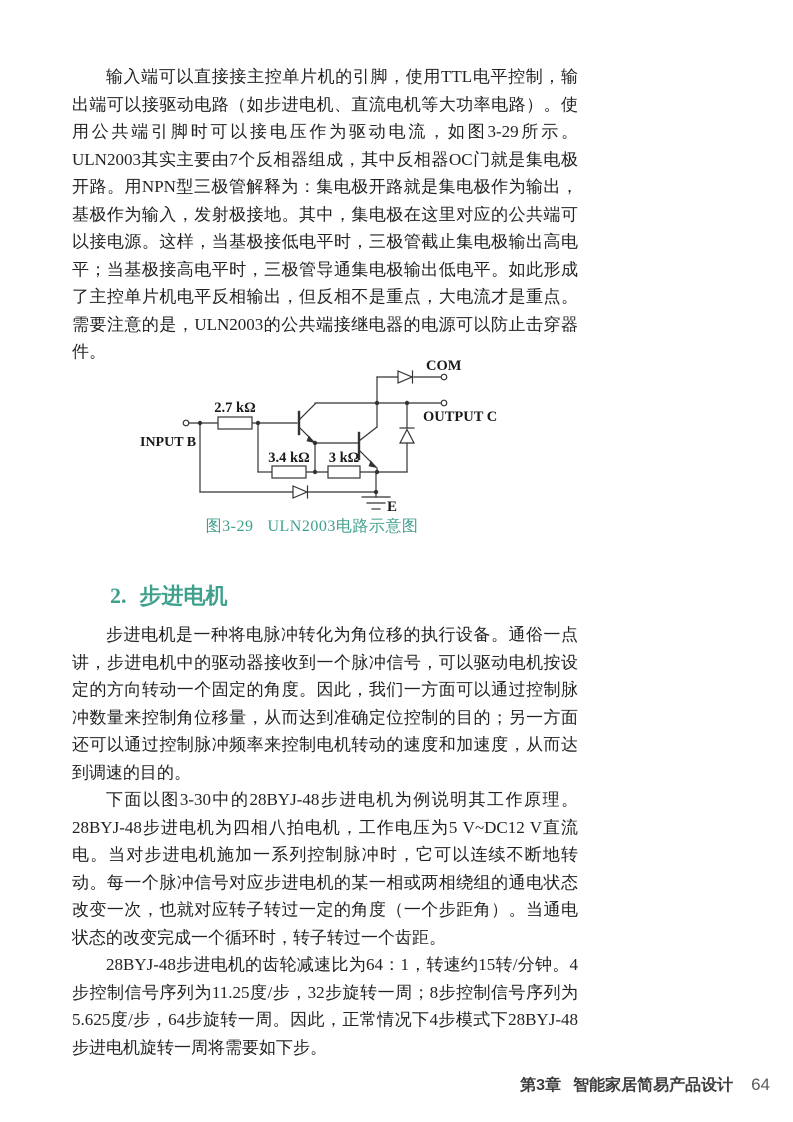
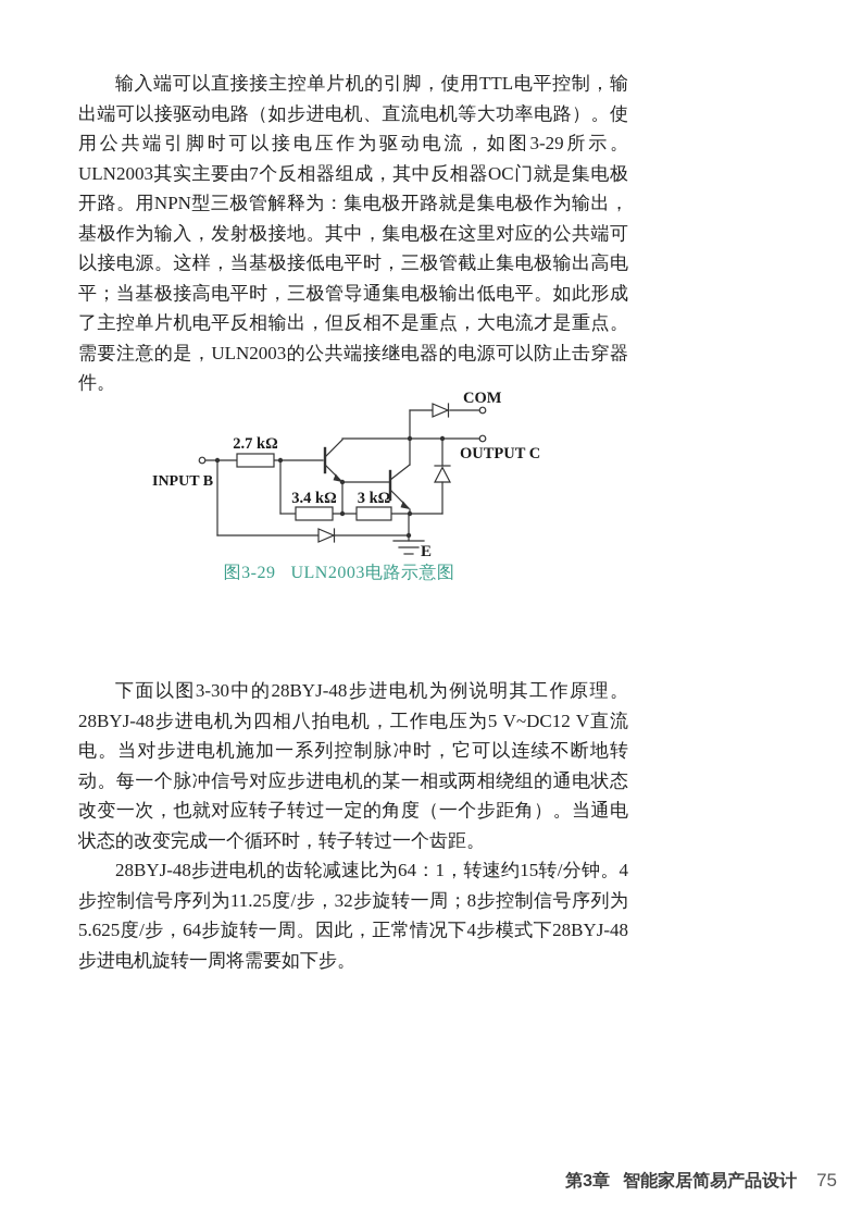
  输入端可以直接接主控单片机的引脚，使用TTL电平控制，输出端可以接驱动电路（如步进电机、直流电机等大功率电路）。使用公共端引脚时可以接电压作为驱动电流，如图3-29所示。ULN2003其实主要由7个反相器组成，其中反相器OC门就是集电极开路。用NPN型三极管解释为：集电极开路就是集电极作为输出，基极作为输入，发射极接地。其中，集电极在这里对应的公共端可以接电源。这样，当基极接低电平时，三极管截止集电极输出高电平；当基极接高电平时，三极管导通集电极输出低电平。如此形成了主控单片机电平反相输出，但反相不是重点，大电流才是重点。需要注意的是，ULN2003的公共端接继电器的电源可以防止击穿器件。
  2.7 kΩ
  3.4 kΩ
  3 kΩ
  INPUT B
  COM
  OUTPUT C
  E
  图3-29 ULN2003电路示意图
- 2. 步进电机
- 步进电机是一种将电脉冲转化为角位移的执行设备。通俗一点讲，步进电机中的驱动器接收到一个脉冲信号，可以驱动电机按设定的方向转动一个固定的角度。因此，我们一方面可以通过控制脉冲数量来控制角位移量，从而达到准确定位控制的目的；另一方面还可以通过控制脉冲频率来控制电机转动的速度和加速度，从而达到调速的目的。
  下面以图3-30中的28BYJ-48步进电机为例说明其工作原理。28BYJ-48步进电机为四相八拍电机，工作电压为5 V~DC12 V直流电。当对步进电机施加一系列控制脉冲时，它可以连续不断地转动。每一个脉冲信号对应步进电机的某一相或两相绕组的通电状态改变一次，也就对应转子转过一定的角度（一个步距角）。当通电状态的改变完成一个循环时，转子转过一个齿距。
  28BYJ-48步进电机的齿轮减速比为64：1，转速约15转/分钟。4步控制信号序列为11.25度/步，32步旋转一周；8步控制信号序列为5.625度/步，64步旋转一周。因此，正常情况下4步模式下28BYJ-48步进电机旋转一周将需要如下步。
- 第3章 智能家居简易产品设计 64
+ 第3章 智能家居简易产品设计 75
